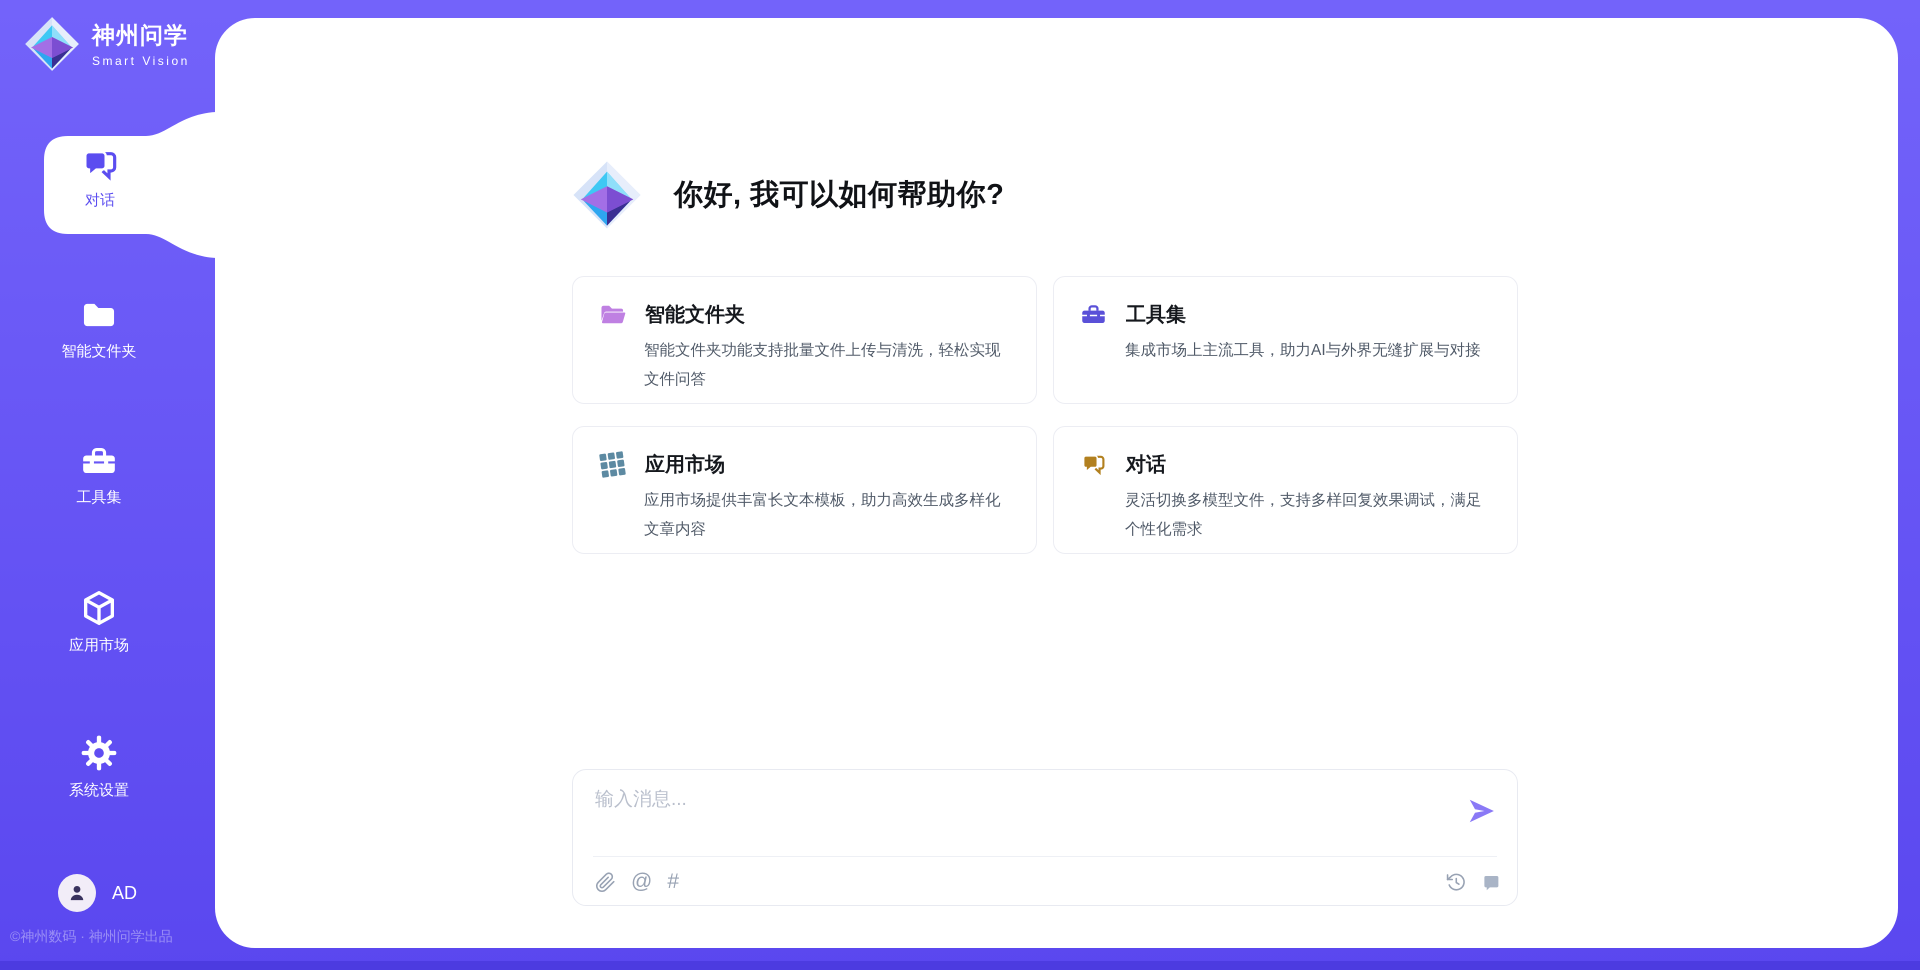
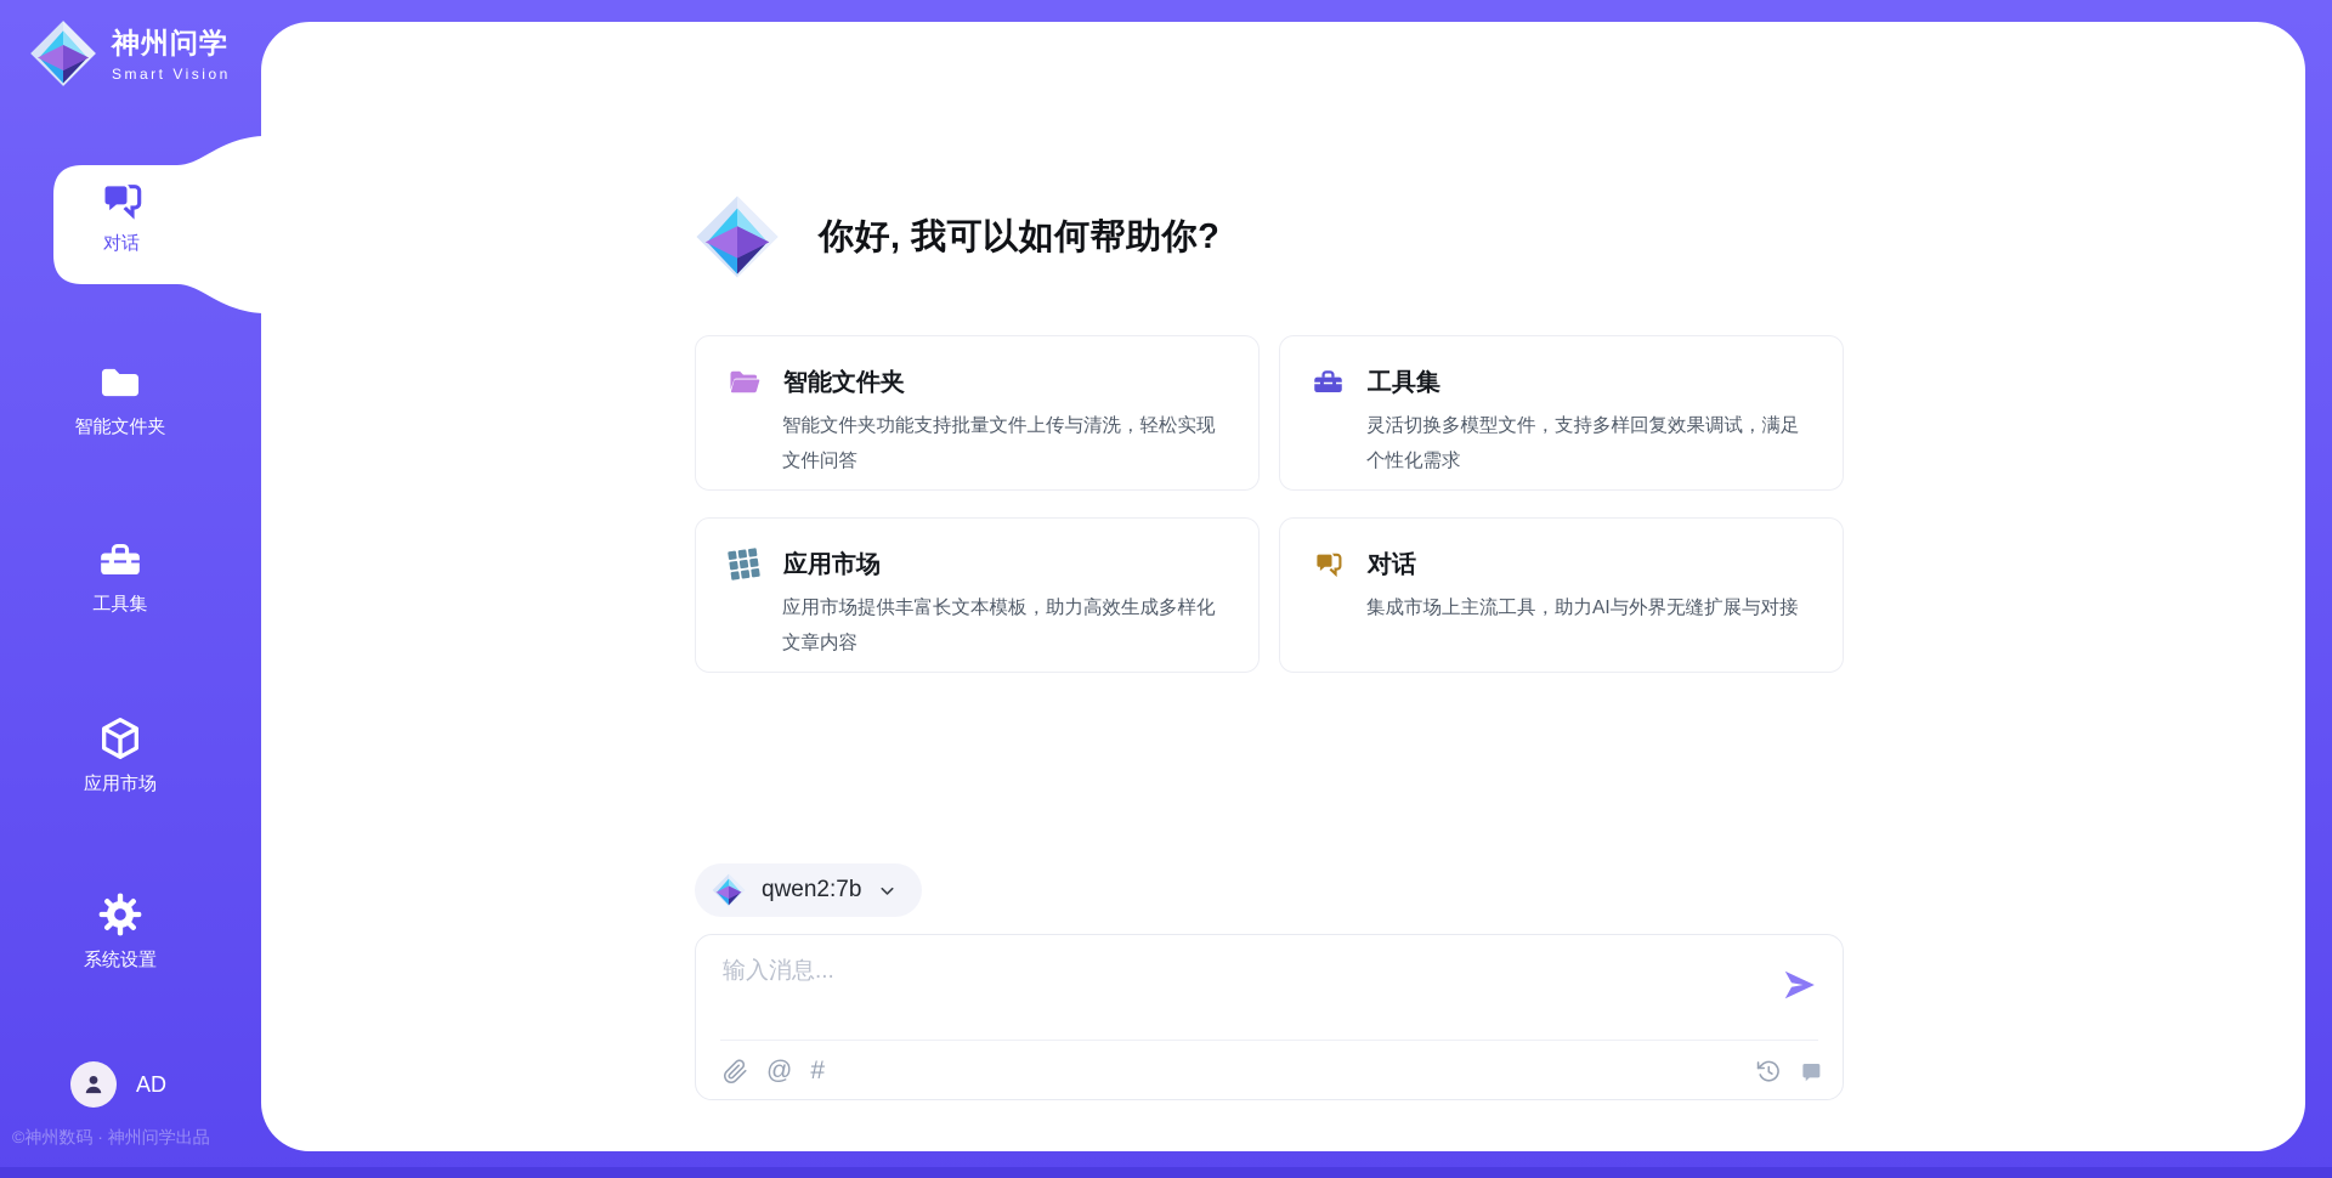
  神州问学
  Smart Vision
  对话
  智能文件夹
  工具集
  应用市场
  系统设置
  AD
  ©神州数码 · 神州问学出品
  你好, 我可以如何帮助你?
  智能文件夹
  智能文件夹功能支持批量文件上传与清洗，轻松实现文件问答
  工具集
- 集成市场上主流工具，助力AI与外界无缝扩展与对接
+ 灵活切换多模型文件，支持多样回复效果调试，满足个性化需求
  应用市场
  应用市场提供丰富长文本模板，助力高效生成多样化文章内容
  对话
- 灵活切换多模型文件，支持多样回复效果调试，满足个性化需求
+ 集成市场上主流工具，助力AI与外界无缝扩展与对接
+ qwen2:7b
  输入消息...
  @
  #
